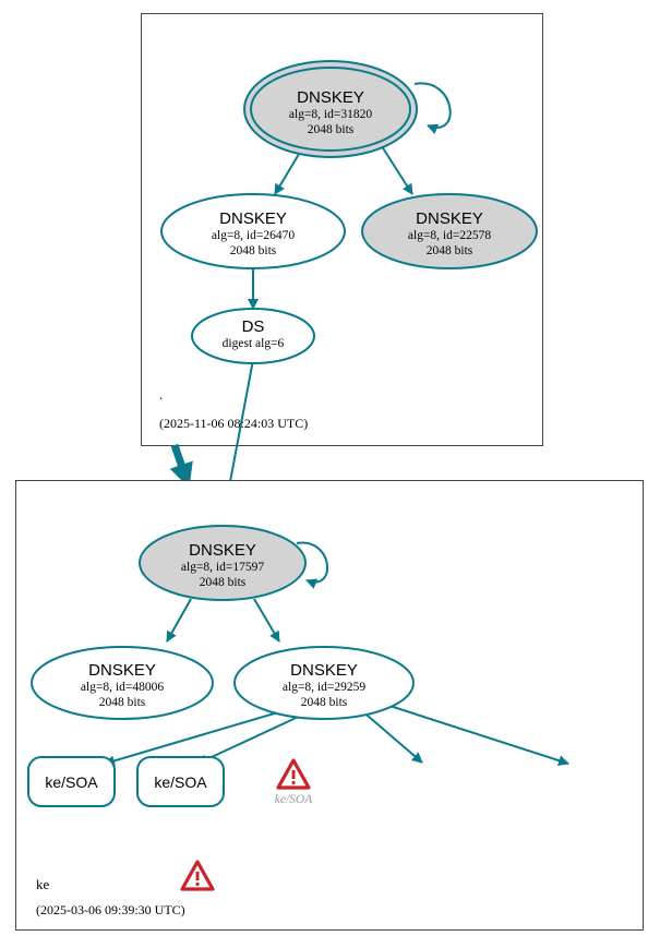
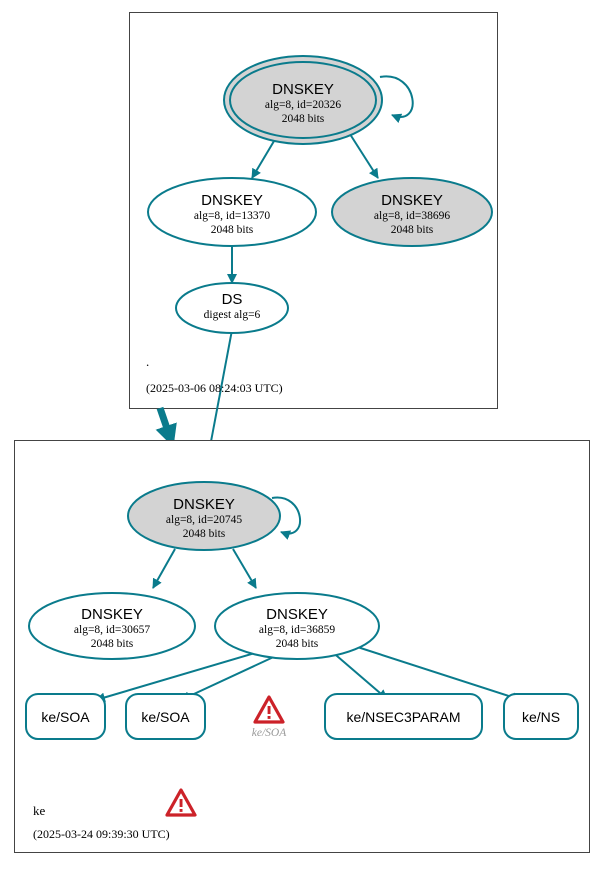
  DNSKEY
- alg=8, id=31820
+ alg=8, id=20326
  2048 bits
  DNSKEY
- alg=8, id=26470
+ alg=8, id=13370
  2048 bits
  DNSKEY
- alg=8, id=22578
+ alg=8, id=38696
  2048 bits
  DS
  digest alg=6
  .
- (2025-11-06 08:24:03 UTC)
+ (2025-03-06 08:24:03 UTC)
  DNSKEY
- alg=8, id=17597
+ alg=8, id=20745
  2048 bits
  DNSKEY
- alg=8, id=48006
+ alg=8, id=30657
  2048 bits
  DNSKEY
- alg=8, id=29259
+ alg=8, id=36859
  2048 bits
  ke/SOA
  ke/SOA
  ke/SOA
+ ke/NSEC3PARAM
+ ke/NS
  ke
- (2025-03-06 09:39:30 UTC)
+ (2025-03-24 09:39:30 UTC)
